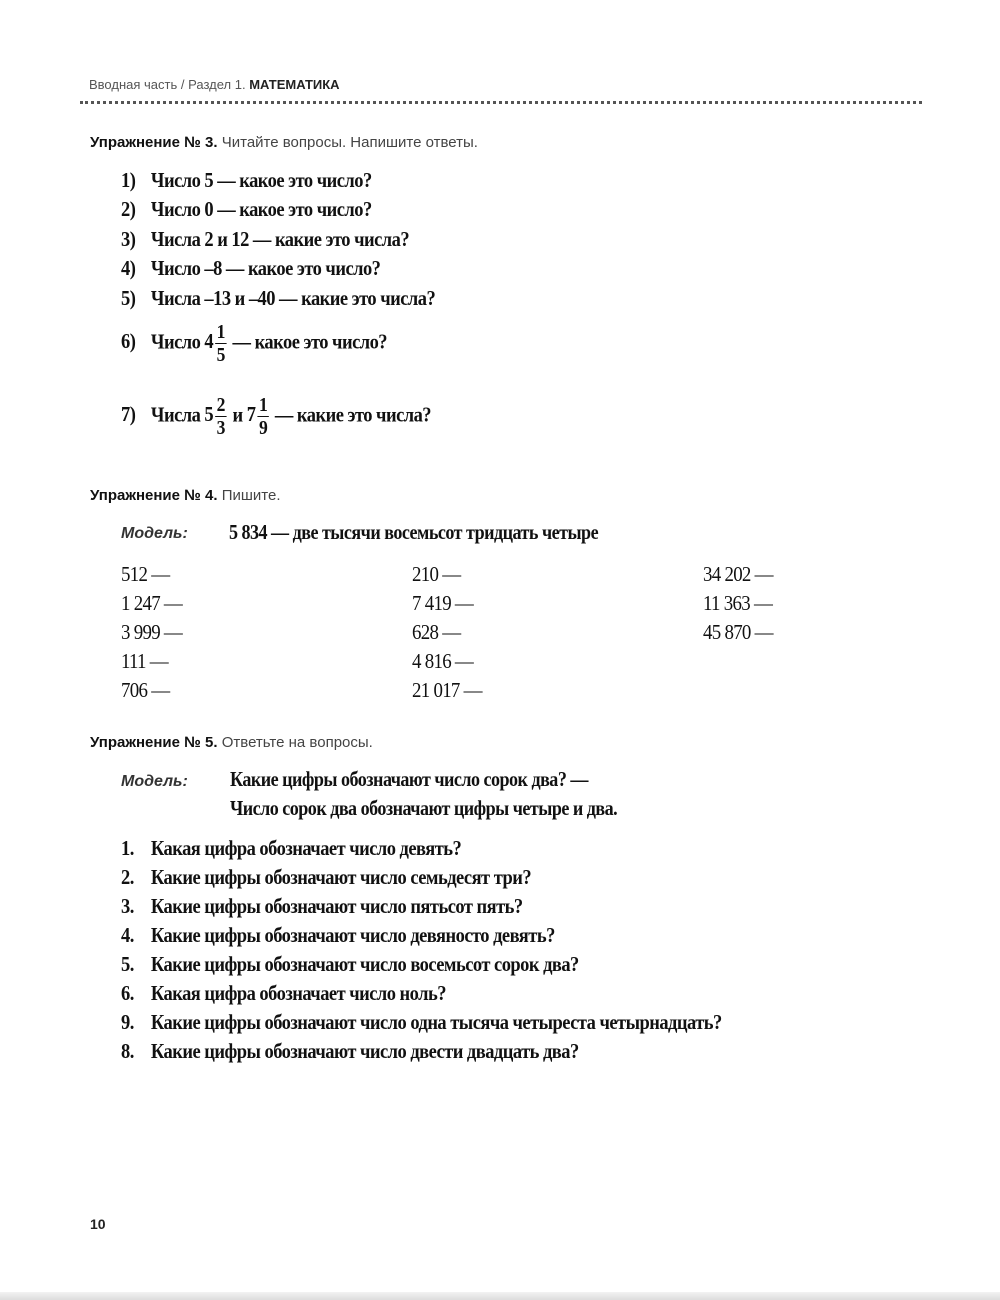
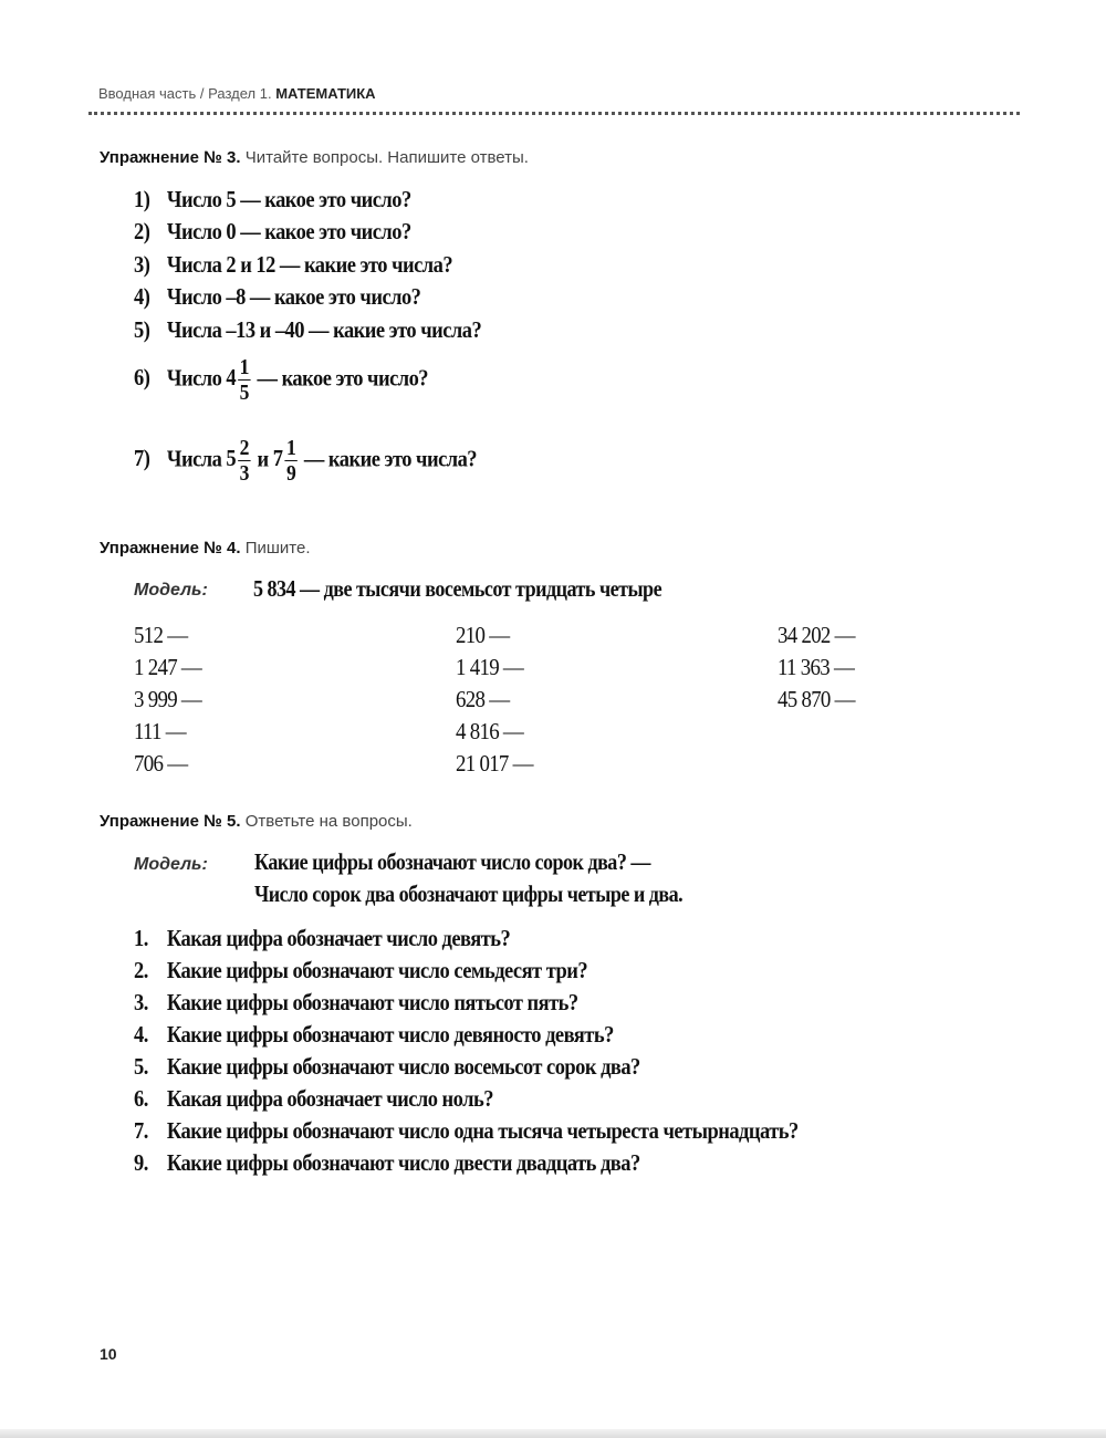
  Вводная часть / Раздел 1. МАТЕМАТИКА
  Упражнение № 3. Читайте вопросы. Напишите ответы.
  1) Число 5 — какое это число?
  2) Число 0 — какое это число?
  3) Числа 2 и 12 — какие это числа?
  4) Число –8 — какое это число?
  5) Числа –13 и –40 — какие это числа?
  6) Число 4
  1
  5
  — какое это число?
  7) Числа 5
  2
  3
  и 7
  1
  9
  — какие это числа?
  Упражнение № 4. Пишите.
  Модель:
  5 834 — две тысячи восемьсот тридцать четыре
  512 —
  1 247 —
  3 999 —
  111 —
  706 —
  210 —
- 7 419 —
+ 1 419 —
  628 —
  4 816 —
  21 017 —
  34 202 —
  11 363 —
  45 870 —
  Упражнение № 5. Ответьте на вопросы.
  Модель:
  Какие цифры обозначают число сорок два? —
  Число сорок два обозначают цифры четыре и два.
  1. Какая цифра обозначает число девять?
  2. Какие цифры обозначают число семьдесят три?
  3. Какие цифры обозначают число пятьсот пять?
  4. Какие цифры обозначают число девяносто девять?
  5. Какие цифры обозначают число восемьсот сорок два?
  6. Какая цифра обозначает число ноль?
- 9. Какие цифры обозначают число одна тысяча четыреста четырнадцать?
+ 7. Какие цифры обозначают число одна тысяча четыреста четырнадцать?
- 8. Какие цифры обозначают число двести двадцать два?
+ 9. Какие цифры обозначают число двести двадцать два?
  10
